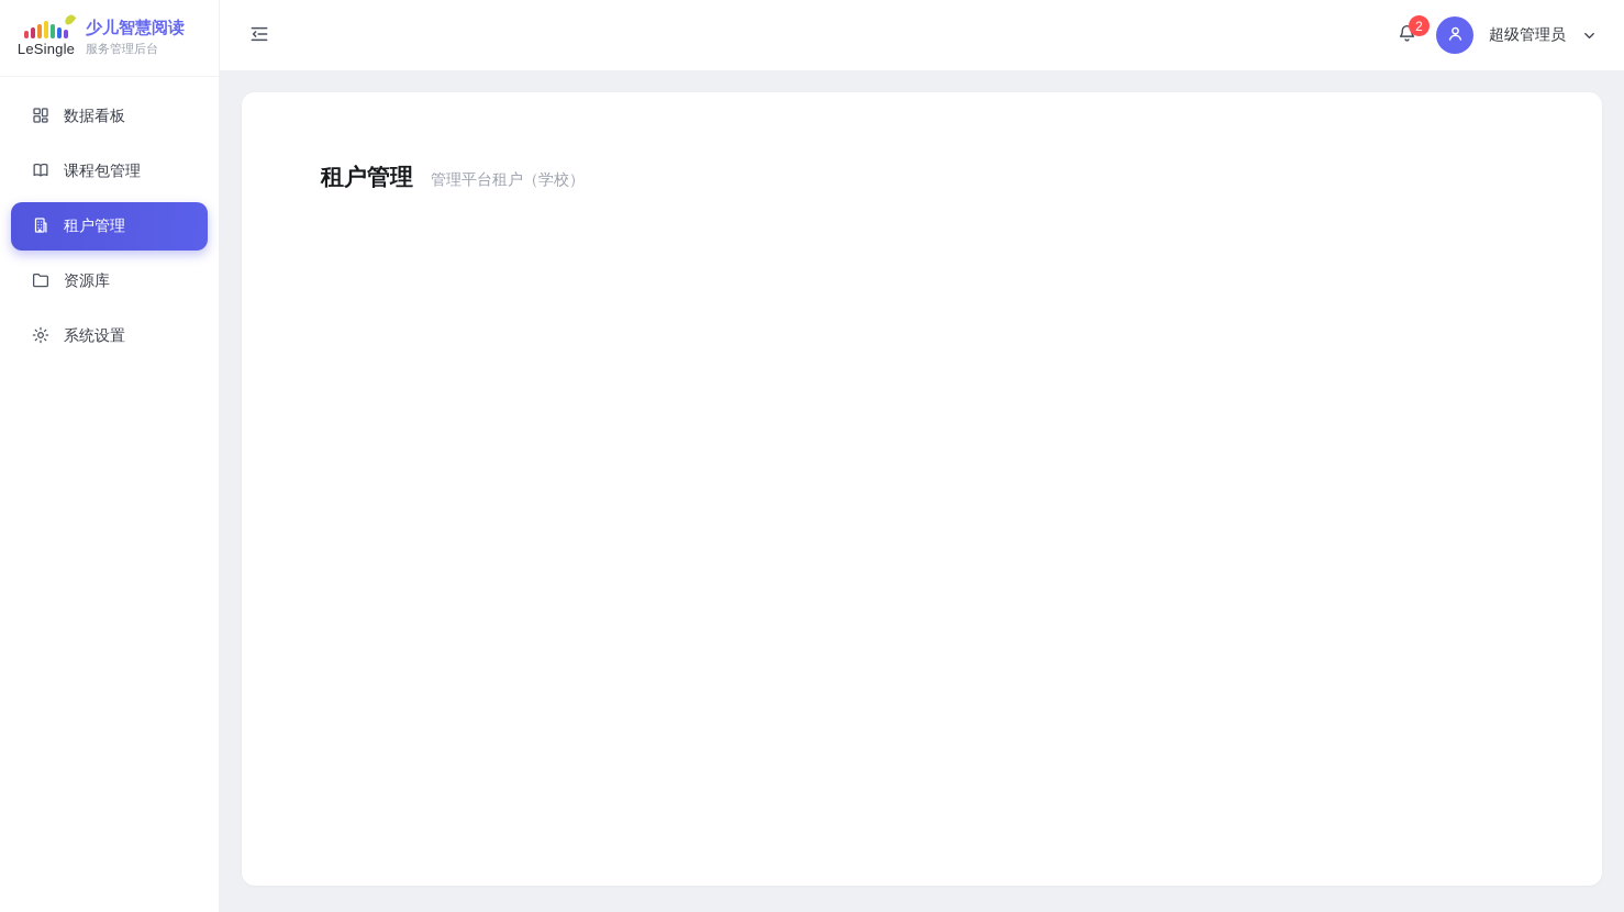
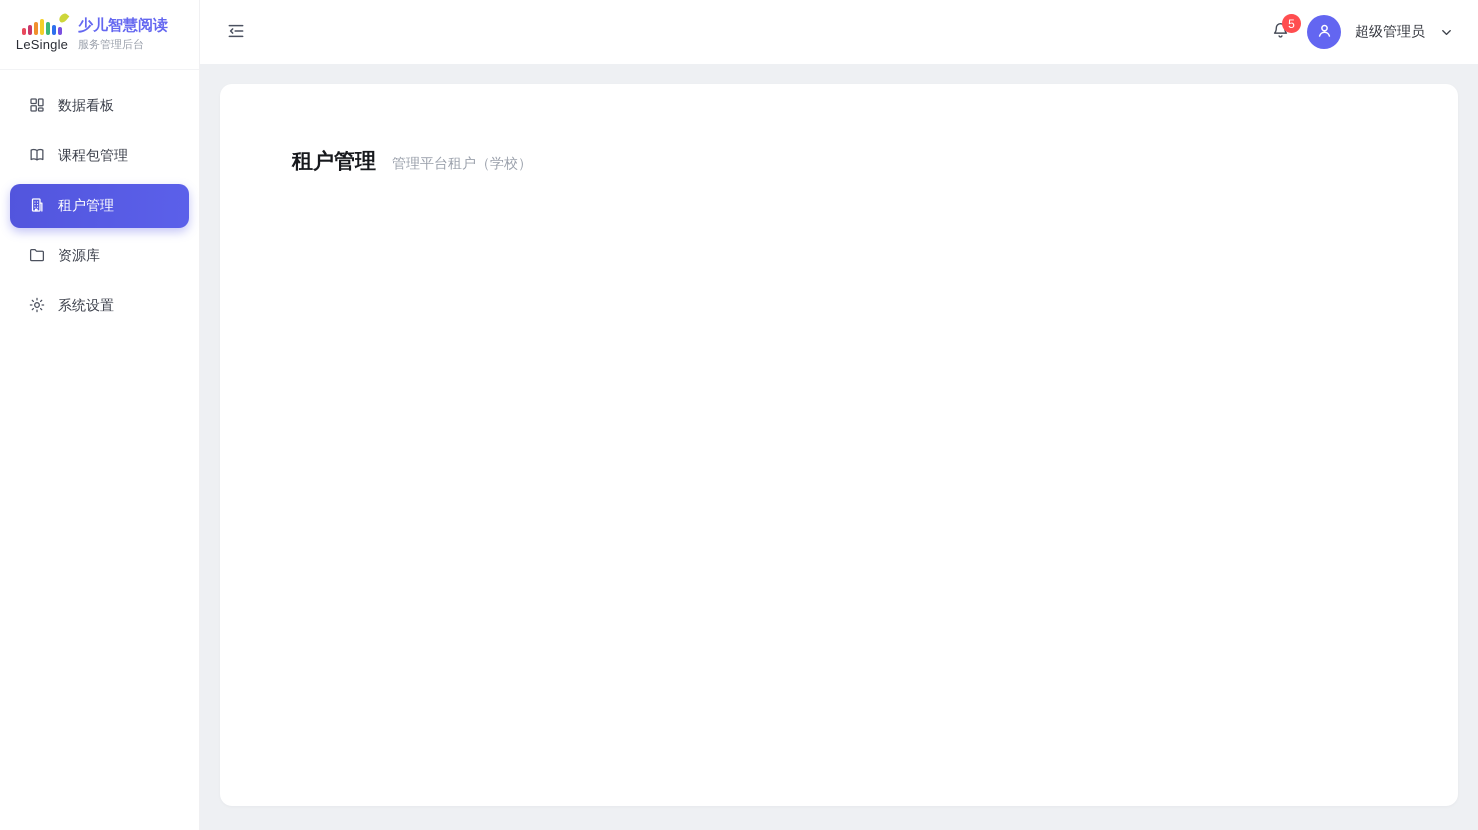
  LeSingle
  少儿智慧阅读
  服务管理后台
  数据看板
  课程包管理
  租户管理
  资源库
  系统设置
- 2
+ 5
  超级管理员
  租户管理
  管理平台租户（学校）
